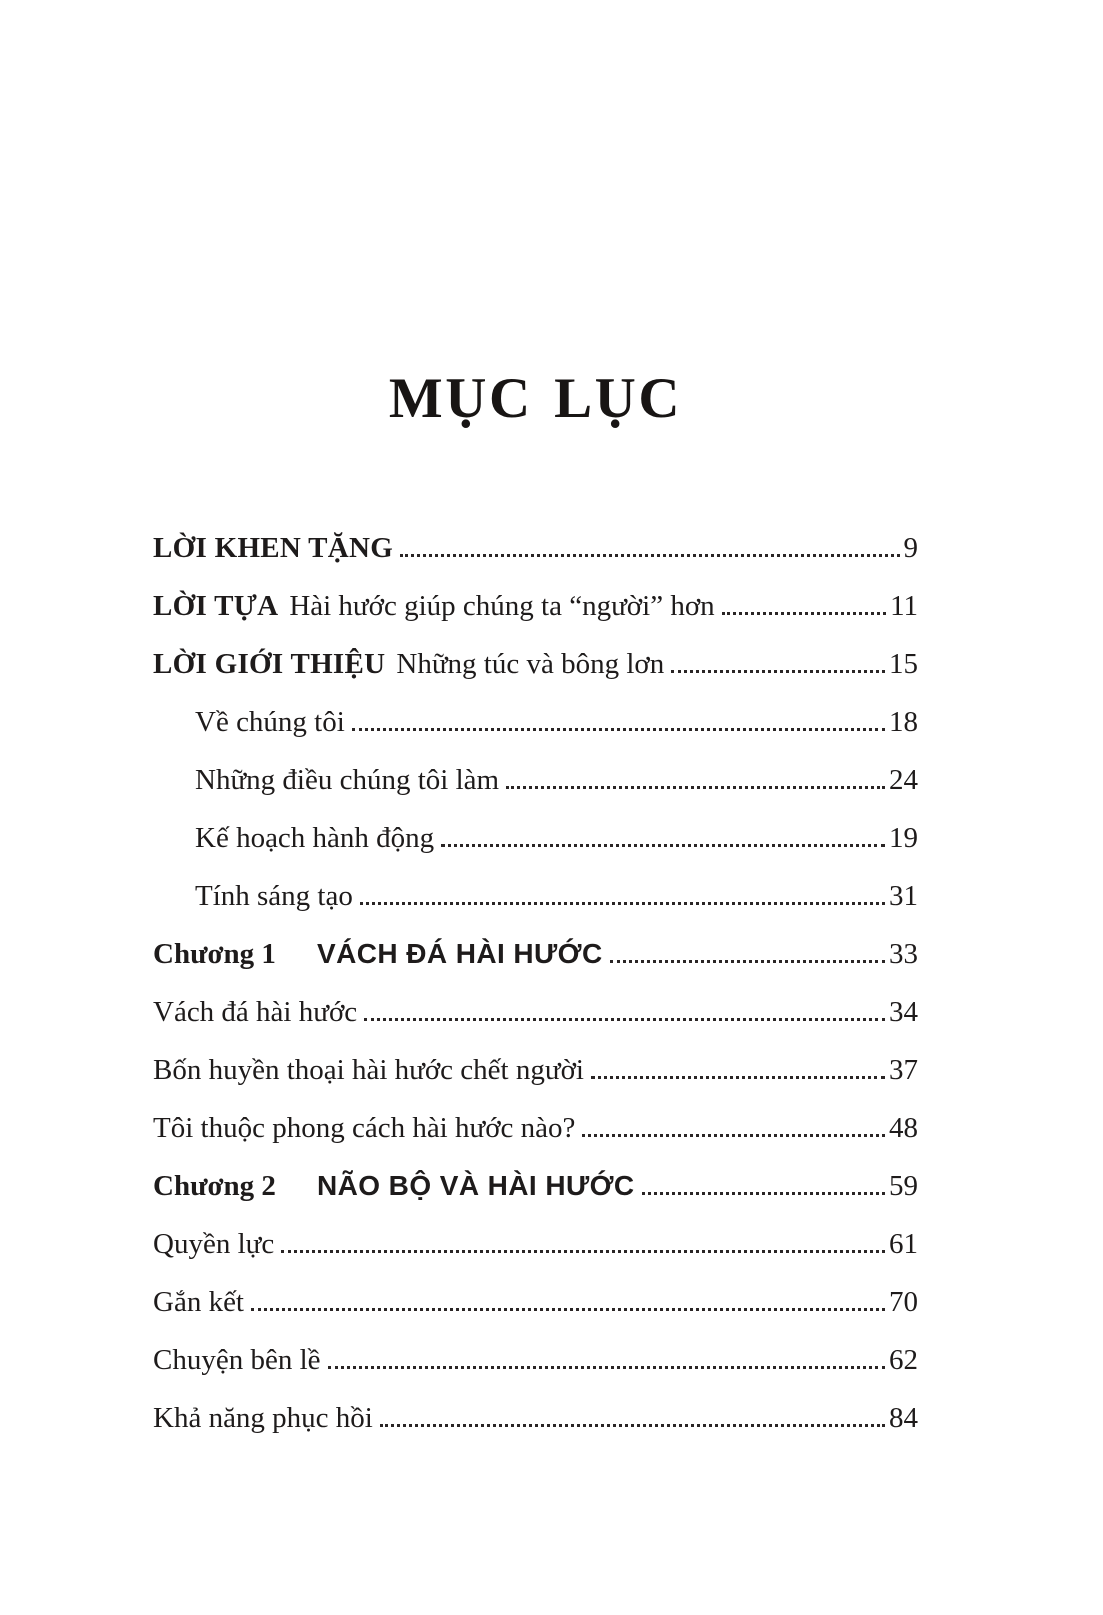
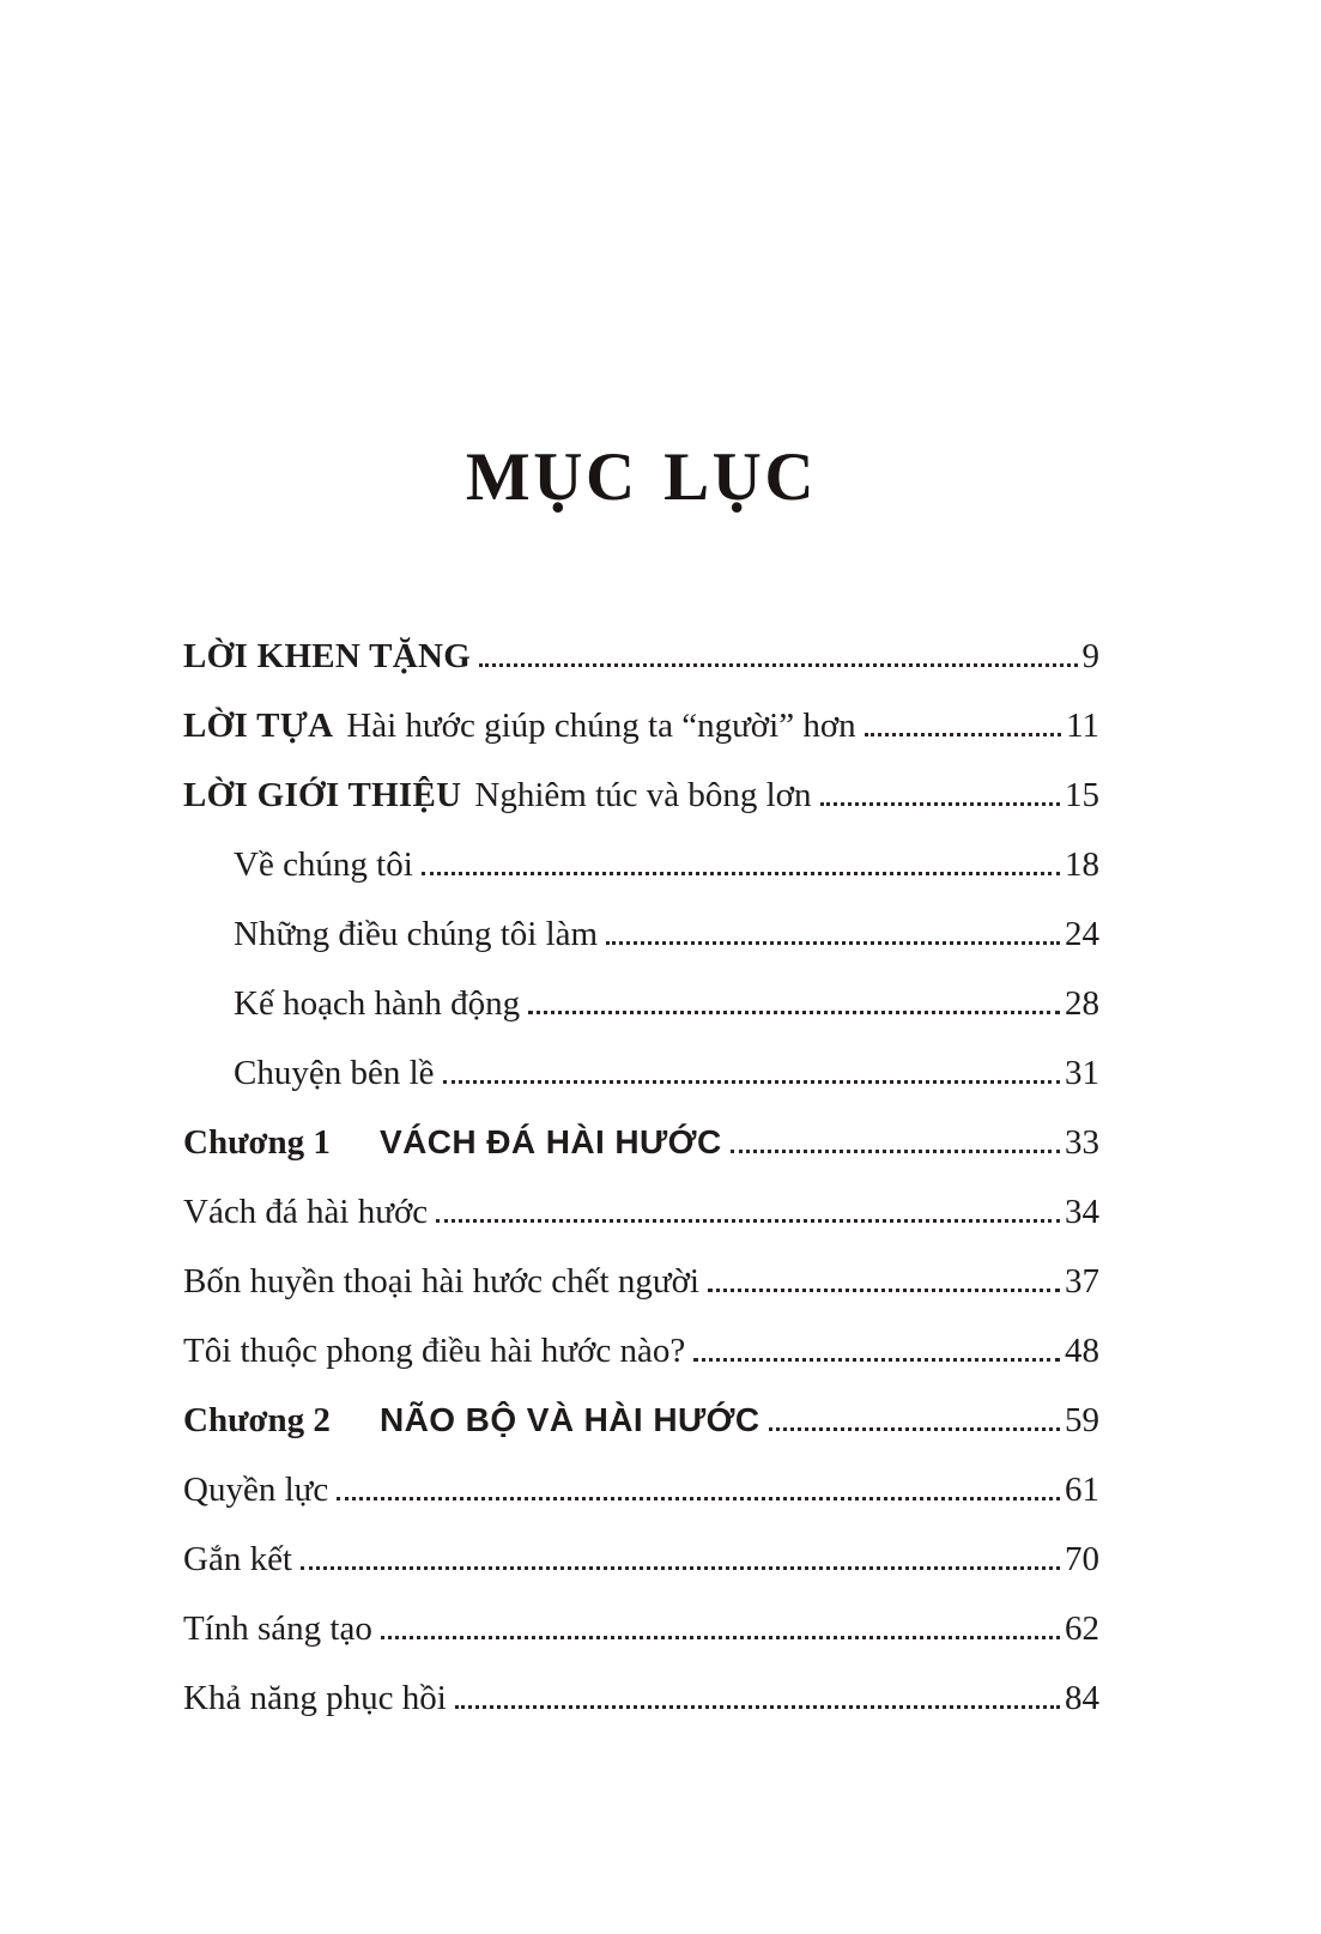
  MỤC LỤC
  LỜI KHEN TẶNG
  9
  LỜI TỰA
  Hài hước giúp chúng ta “người” hơn
  11
  LỜI GIỚI THIỆU
- Những túc và bông lơn
+ Nghiêm túc và bông lơn
  15
  Về chúng tôi
  18
  Những điều chúng tôi làm
  24
  Kế hoạch hành động
- 19
+ 28
- Tính sáng tạo
+ Chuyện bên lề
  31
  Chương 1
  VÁCH ĐÁ HÀI HƯỚC
  33
  Vách đá hài hước
  34
  Bốn huyền thoại hài hước chết người
  37
- Tôi thuộc phong cách hài hước nào?
+ Tôi thuộc phong điều hài hước nào?
  48
  Chương 2
  NÃO BỘ VÀ HÀI HƯỚC
  59
  Quyền lực
  61
  Gắn kết
  70
- Chuyện bên lề
+ Tính sáng tạo
  62
  Khả năng phục hồi
  84
